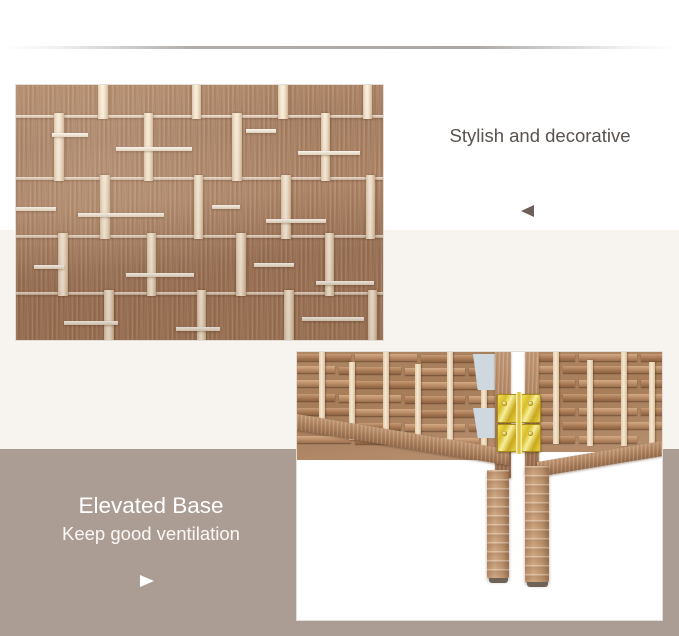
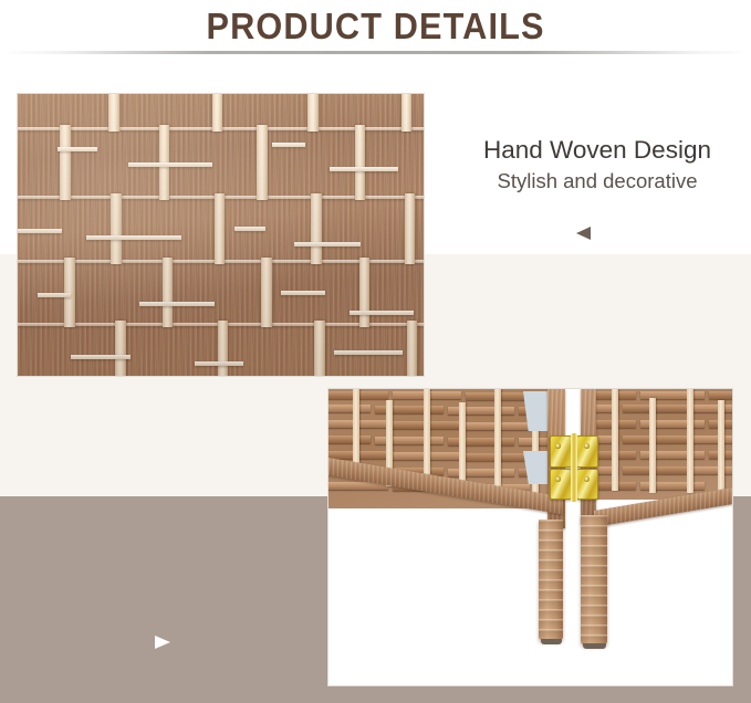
+ PRODUCT DETAILS
+ Hand Woven Design
  Stylish and decorative
- Elevated Base
- Keep good ventilation
